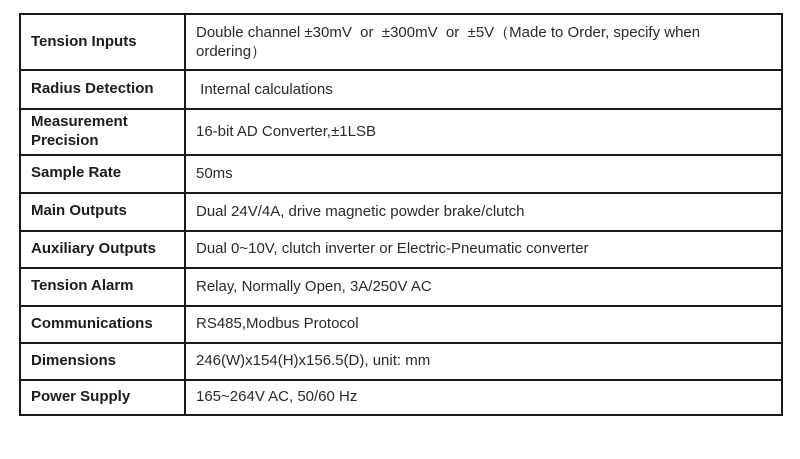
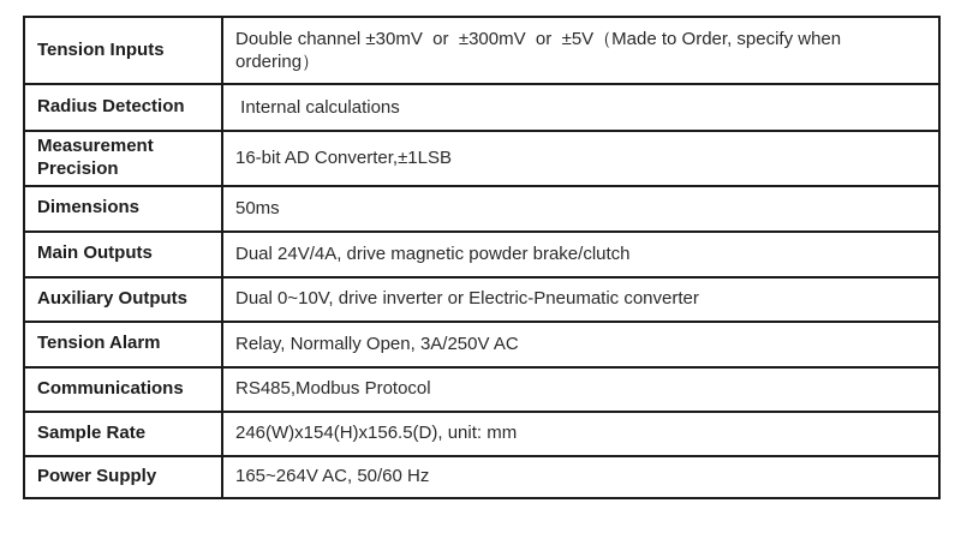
  Tension Inputs	Double channel ±30mV or ±300mV or ±5V（Made to Order, specify when ordering）
  Radius Detection	Internal calculations
  Measurement Precision	16-bit AD Converter,±1LSB
- Sample Rate	50ms
+ Dimensions	50ms
  Main Outputs	Dual 24V/4A, drive magnetic powder brake/clutch
- Auxiliary Outputs	Dual 0~10V, clutch inverter or Electric-Pneumatic converter
+ Auxiliary Outputs	Dual 0~10V, drive inverter or Electric-Pneumatic converter
  Tension Alarm	Relay, Normally Open, 3A/250V AC
  Communications	RS485,Modbus Protocol
- Dimensions	246(W)x154(H)x156.5(D), unit: mm
+ Sample Rate	246(W)x154(H)x156.5(D), unit: mm
  Power Supply	165~264V AC, 50/60 Hz
